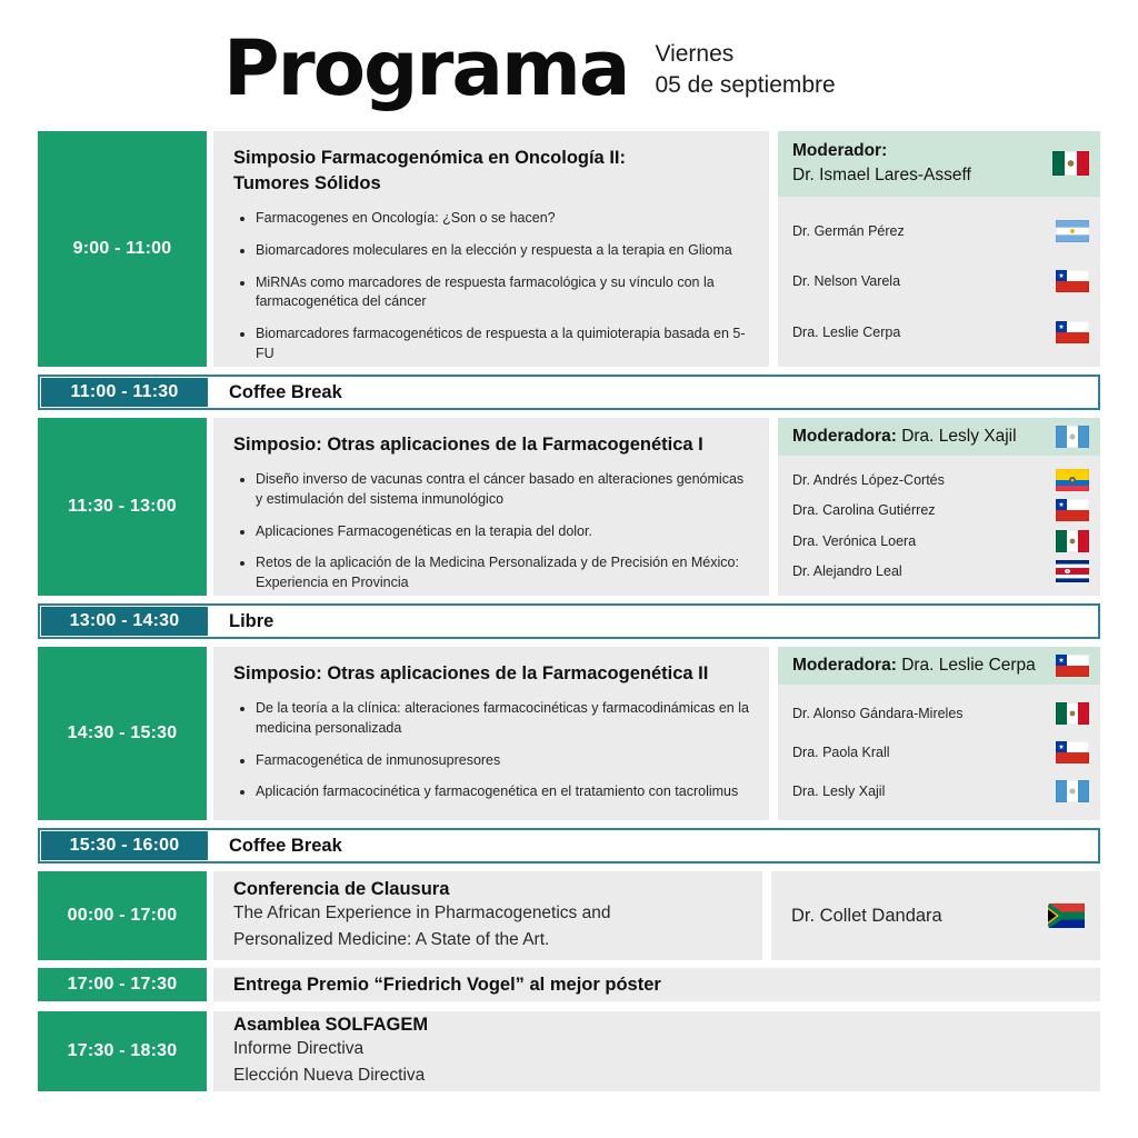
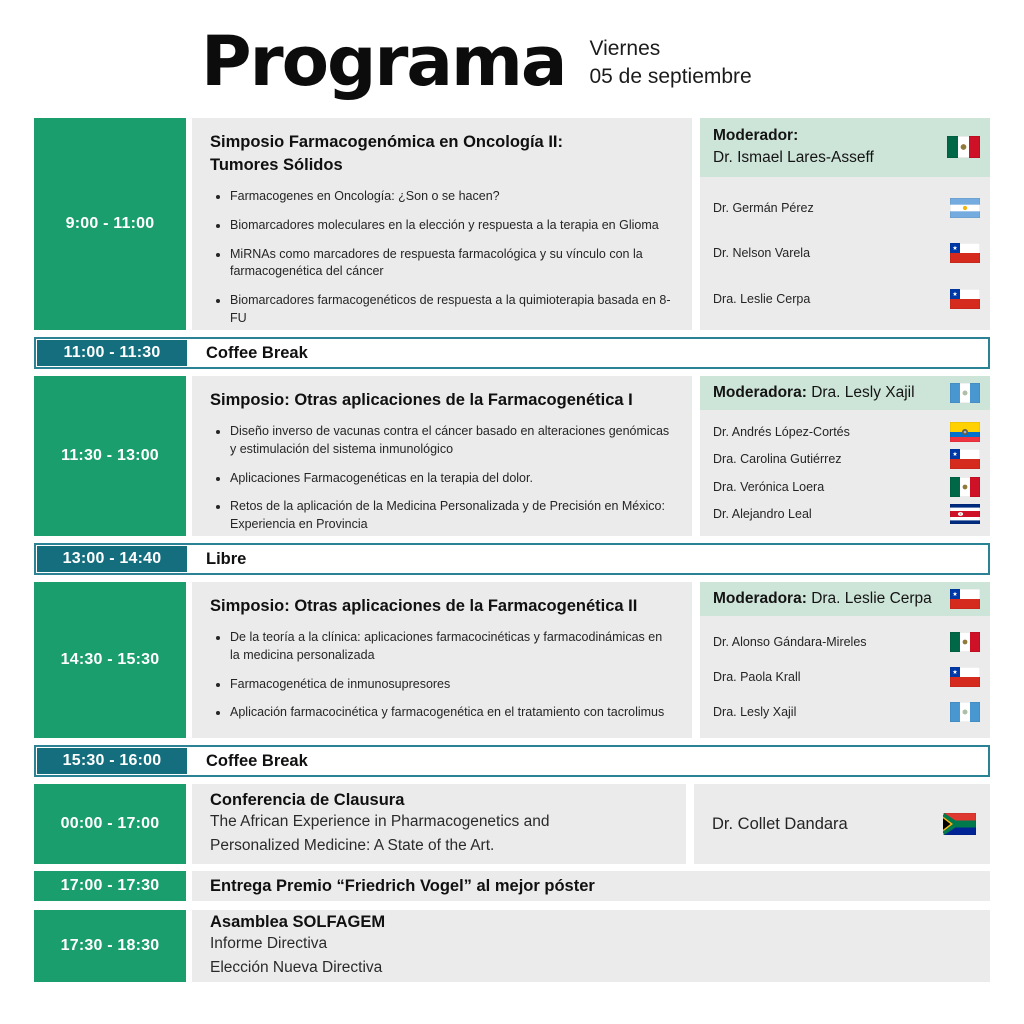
  Programa
  Viernes
  05 de septiembre
  9:00 - 11:00
  Simposio Farmacogenómica en Oncología II:
  Tumores Sólidos
  Farmacogenes en Oncología: ¿Son o se hacen?
  Biomarcadores moleculares en la elección y respuesta a la terapia en Glioma
  MiRNAs como marcadores de respuesta farmacológica y su vínculo con la farmacogenética del cáncer
- Biomarcadores farmacogenéticos de respuesta a la quimioterapia basada en 5-FU
+ Biomarcadores farmacogenéticos de respuesta a la quimioterapia basada en 8-FU
  Moderador:
  Dr. Ismael Lares-Asseff
  Dr. Germán Pérez
  Dr. Nelson Varela
  Dra. Leslie Cerpa
  11:00 - 11:30
  Coffee Break
  11:30 - 13:00
  Simposio: Otras aplicaciones de la Farmacogenética I
  Diseño inverso de vacunas contra el cáncer basado en alteraciones genómicas y estimulación del sistema inmunológico
  Aplicaciones Farmacogenéticas en la terapia del dolor.
  Retos de la aplicación de la Medicina Personalizada y de Precisión en México: Experiencia en Provincia
  Moderadora: Dra. Lesly Xajil
  Dr. Andrés López-Cortés
  Dra. Carolina Gutiérrez
  Dra. Verónica Loera
  Dr. Alejandro Leal
- 13:00 - 14:30
+ 13:00 - 14:40
  Libre
  14:30 - 15:30
  Simposio: Otras aplicaciones de la Farmacogenética II
- De la teoría a la clínica: alteraciones farmacocinéticas y farmacodinámicas en la medicina personalizada
+ De la teoría a la clínica: aplicaciones farmacocinéticas y farmacodinámicas en la medicina personalizada
  Farmacogenética de inmunosupresores
  Aplicación farmacocinética y farmacogenética en el tratamiento con tacrolimus
  Moderadora: Dra. Leslie Cerpa
  Dr. Alonso Gándara-Mireles
  Dra. Paola Krall
  Dra. Lesly Xajil
  15:30 - 16:00
  Coffee Break
  00:00 - 17:00
  Conferencia de Clausura
  The African Experience in Pharmacogenetics and
  Personalized Medicine: A State of the Art.
  Dr. Collet Dandara
  17:00 - 17:30
  Entrega Premio “Friedrich Vogel” al mejor póster
  17:30 - 18:30
  Asamblea SOLFAGEM
  Informe Directiva
  Elección Nueva Directiva
